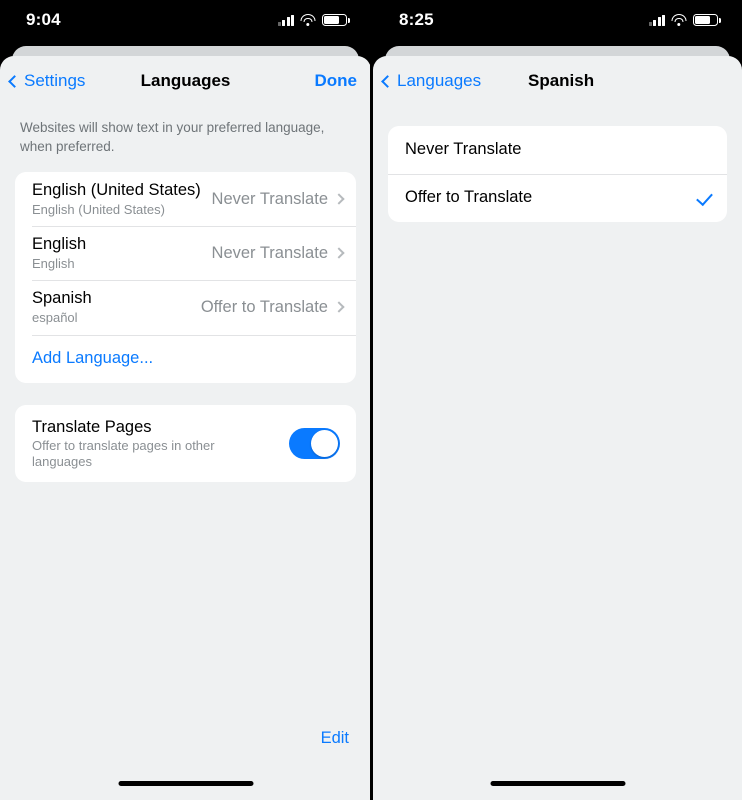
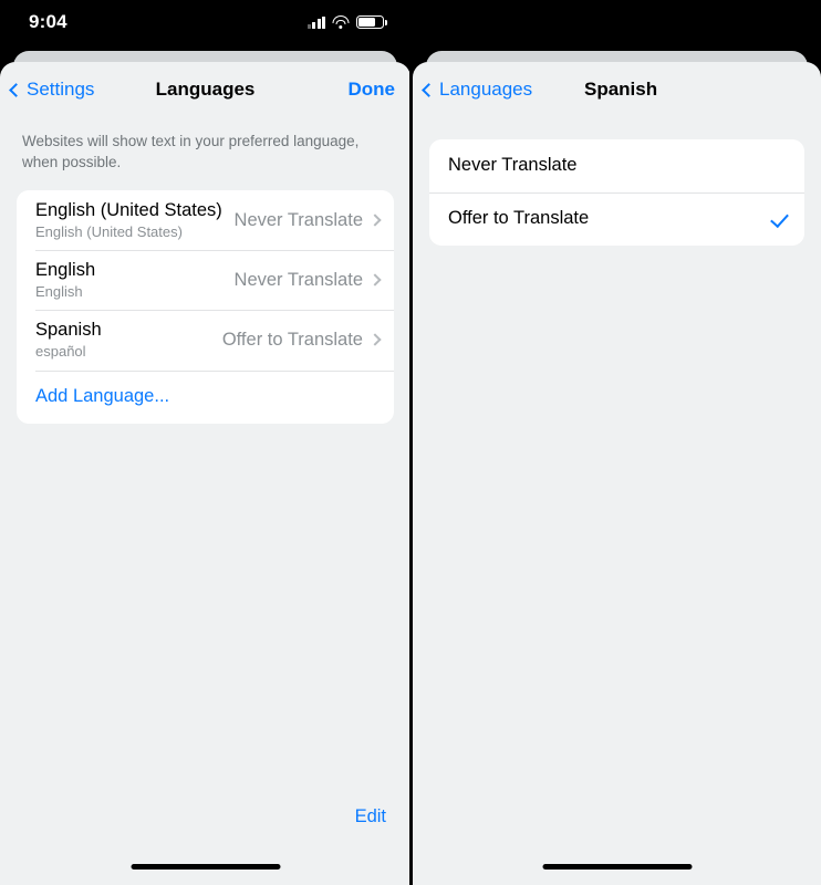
  9:04
  Settings
  Languages
  Done
- Websites will show text in your preferred language, when preferred.
+ Websites will show text in your preferred language, when possible.
  English (United States)
  English (United States)
  Never Translate
  English
  English
  Never Translate
  Spanish
  español
  Offer to Translate
  Add Language...
- Translate Pages
- Offer to translate pages in other languages
  Edit
- 8:25
  Languages
  Spanish
  Never Translate
  Offer to Translate
